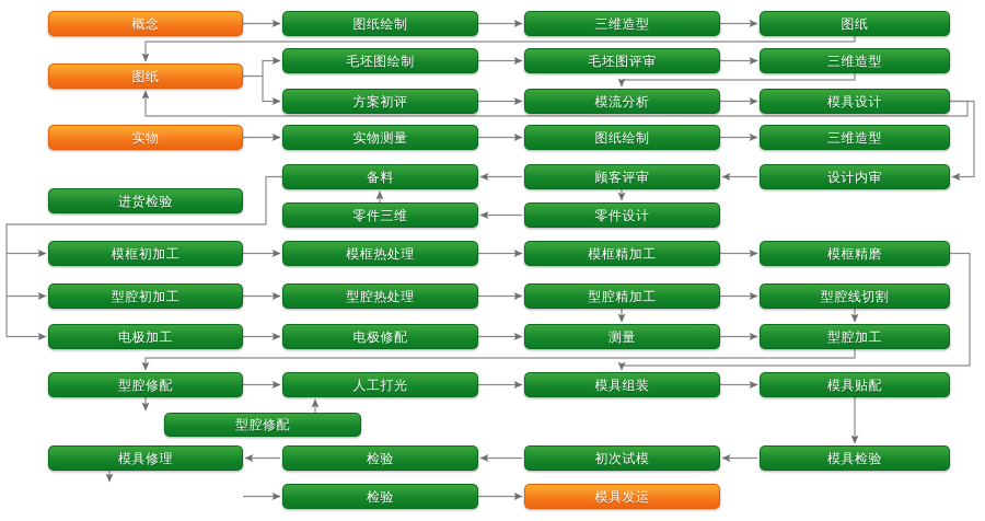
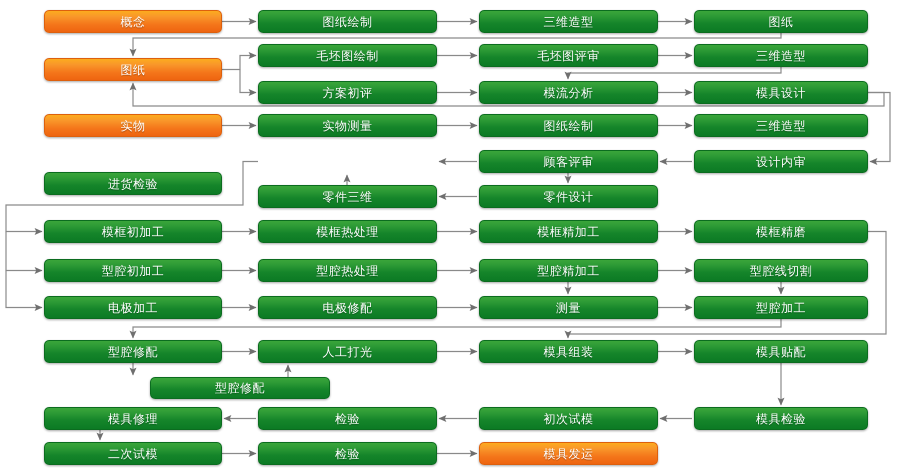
  概念
  图纸绘制
  三维造型
  图纸
  毛坯图绘制
  毛坯图评审
  三维造型
  图纸
  方案初评
  模流分析
  模具设计
  实物
  实物测量
  图纸绘制
  三维造型
- 备料
  顾客评审
  设计内审
  进货检验
  零件三维
  零件设计
  模框初加工
  模框热处理
  模框精加工
  模框精磨
  型腔初加工
  型腔热处理
  型腔精加工
  型腔线切割
  电极加工
  电极修配
  测量
  型腔加工
  型腔修配
  人工打光
  模具组装
  模具贴配
  型腔修配
  模具修理
  检验
  初次试模
  模具检验
+ 二次试模
  检验
  模具发运
